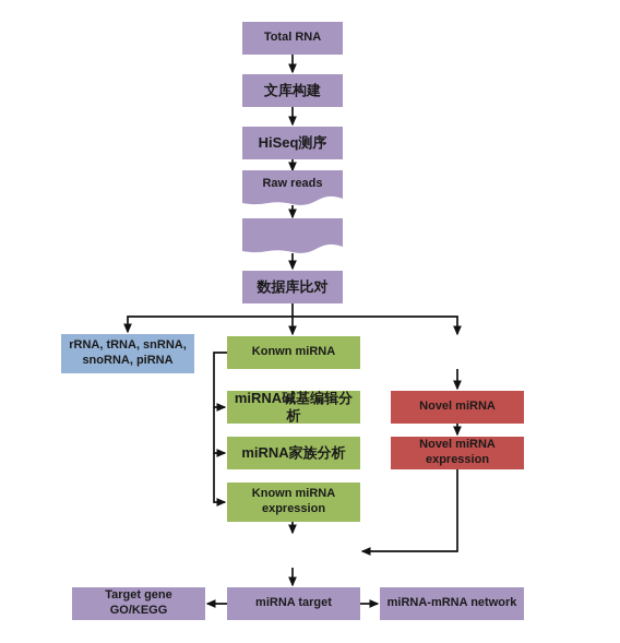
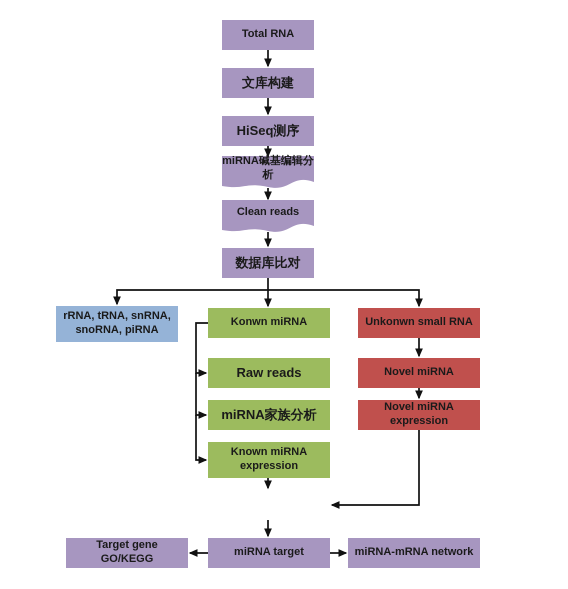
  Total RNA
  文库构建
  HiSeq测序
- Raw reads
+ miRNA碱基编辑分析
+ Clean reads
  数据库比对
  rRNA, tRNA, snRNA,
  snoRNA, piRNA
  Konwn miRNA
+ Unkonwn small RNA
- miRNA碱基编辑分析
+ Raw reads
  Novel miRNA
  miRNA家族分析
  Novel miRNA expression
  Known miRNA
  expression
  Target gene GO/KEGG
  miRNA target
  miRNA-mRNA network
